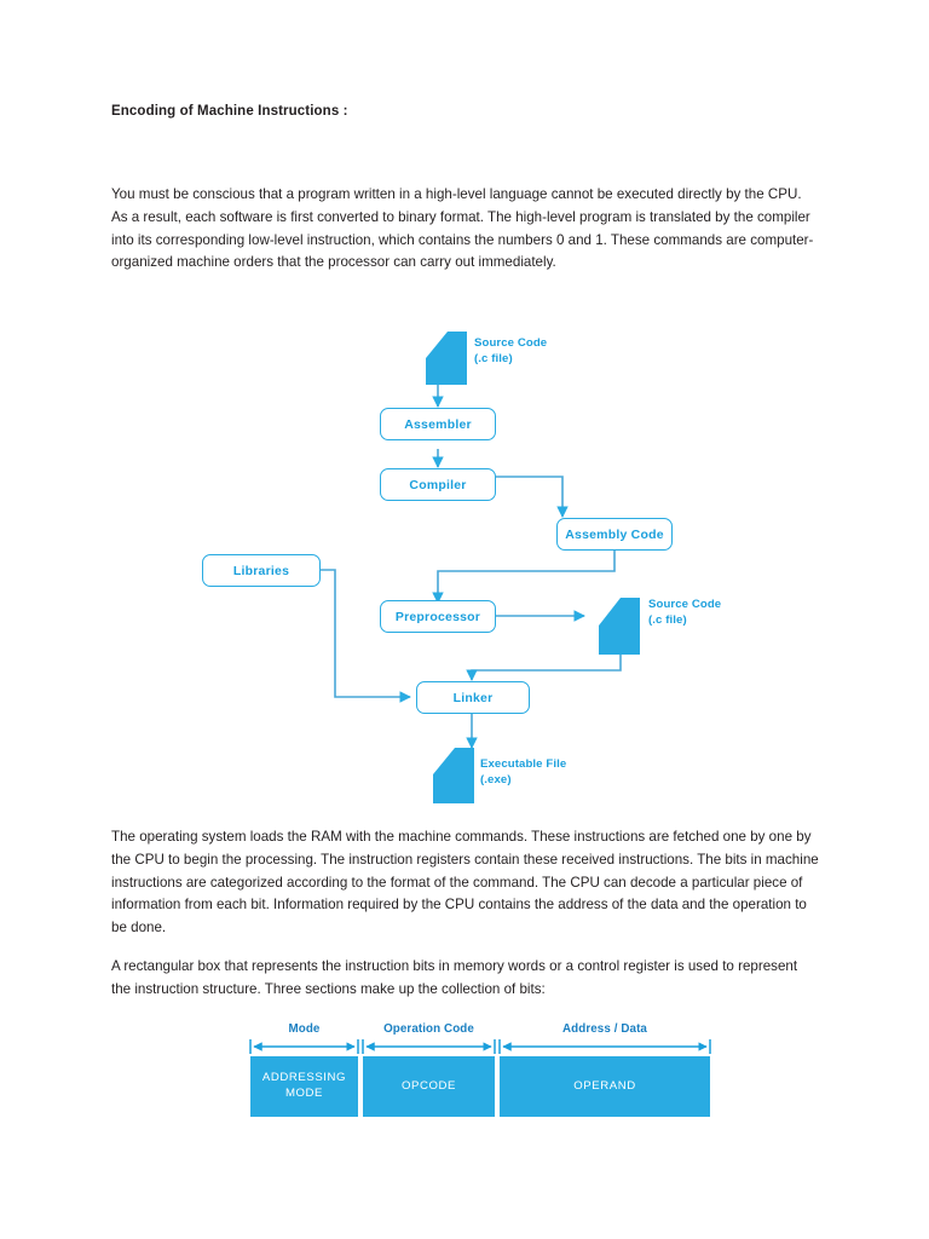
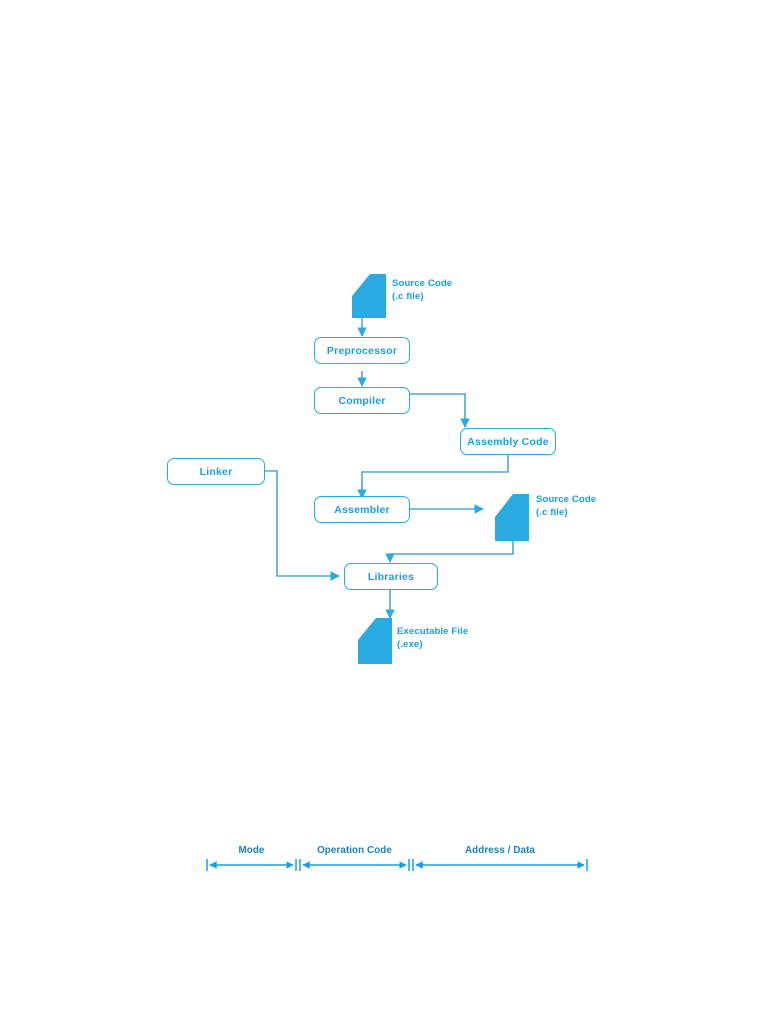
- Encoding of Machine Instructions :
- You must be conscious that a program written in a high-level language cannot be executed directly by the CPU. As a result, each software is first converted to binary format. The high-level program is translated by the compiler into its corresponding low-level instruction, which contains the numbers 0 and 1. These commands are computer-organized machine orders that the processor can carry out immediately.
  Source Code
  (.c file)
- Assembler
+ Preprocessor
  Compiler
  Assembly Code
- Libraries
+ Linker
- Preprocessor
+ Assembler
  Source Code
  (.c file)
- Linker
+ Libraries
  Executable File
  (.exe)
- The operating system loads the RAM with the machine commands. These instructions are fetched one by one by the CPU to begin the processing. The instruction registers contain these received instructions. The bits in machine instructions are categorized according to the format of the command. The CPU can decode a particular piece of information from each bit. Information required by the CPU contains the address of the data and the operation to be done.
- A rectangular box that represents the instruction bits in memory words or a control register is used to represent the instruction structure. Three sections make up the collection of bits:
  Mode
  Operation Code
  Address / Data
- ADDRESSING
- MODE
- OPCODE
- OPERAND
